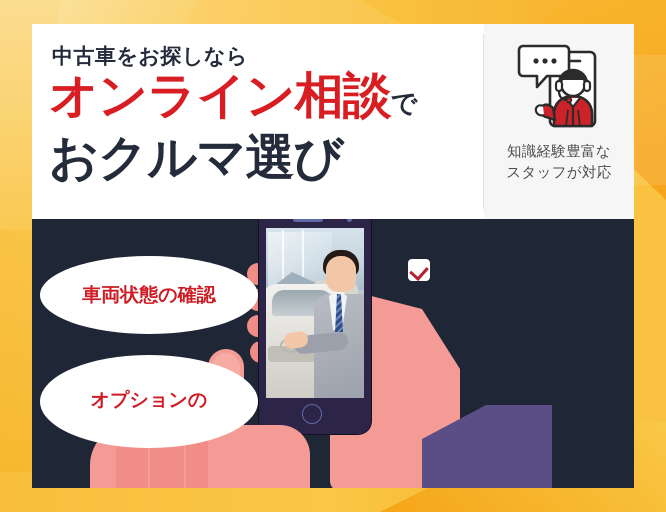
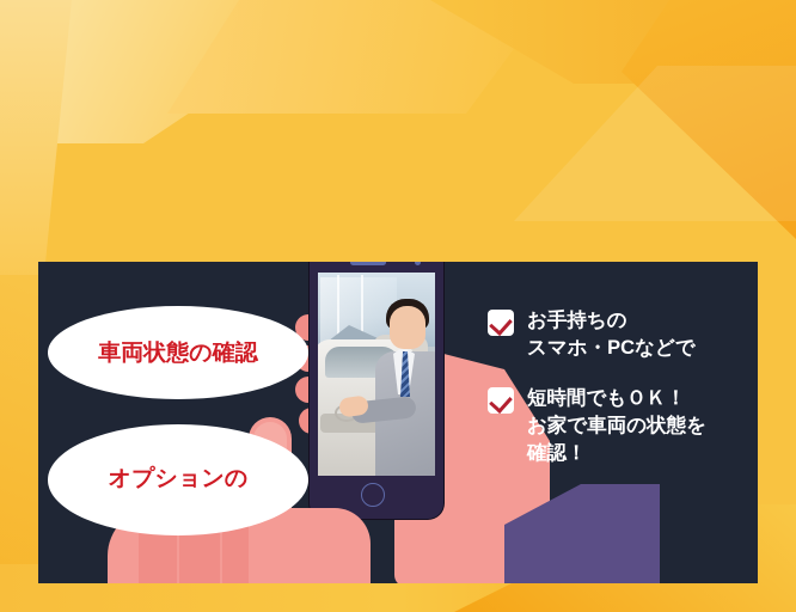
- 中古車をお探しなら
- オンライン相談で
- おクルマ選び
- 知識経験豊富な
- スタッフが対応
  車両状態の確認
  オプションの
+ お手持ちの
+ スマホ・PCなどで
+ 短時間でもＯＫ！
+ お家で車両の状態を
+ 確認！
